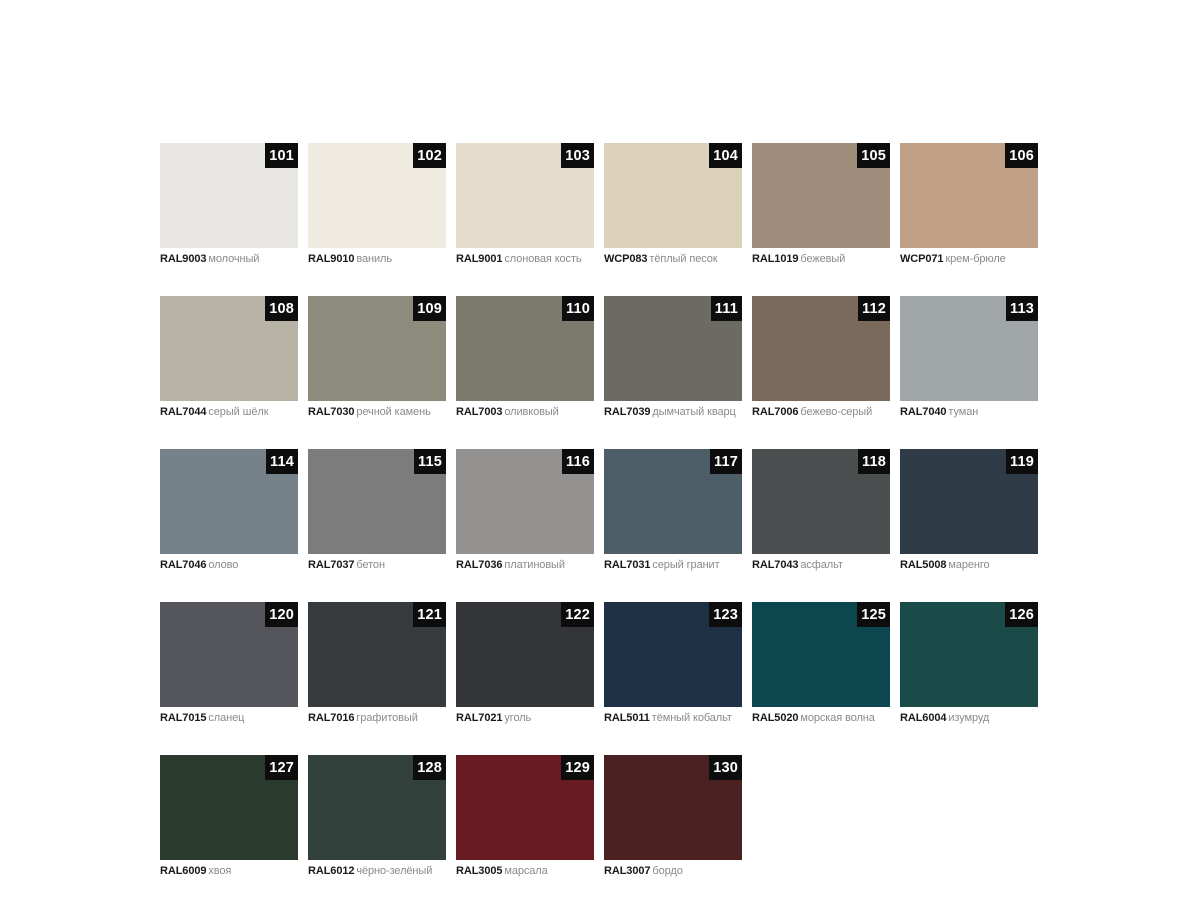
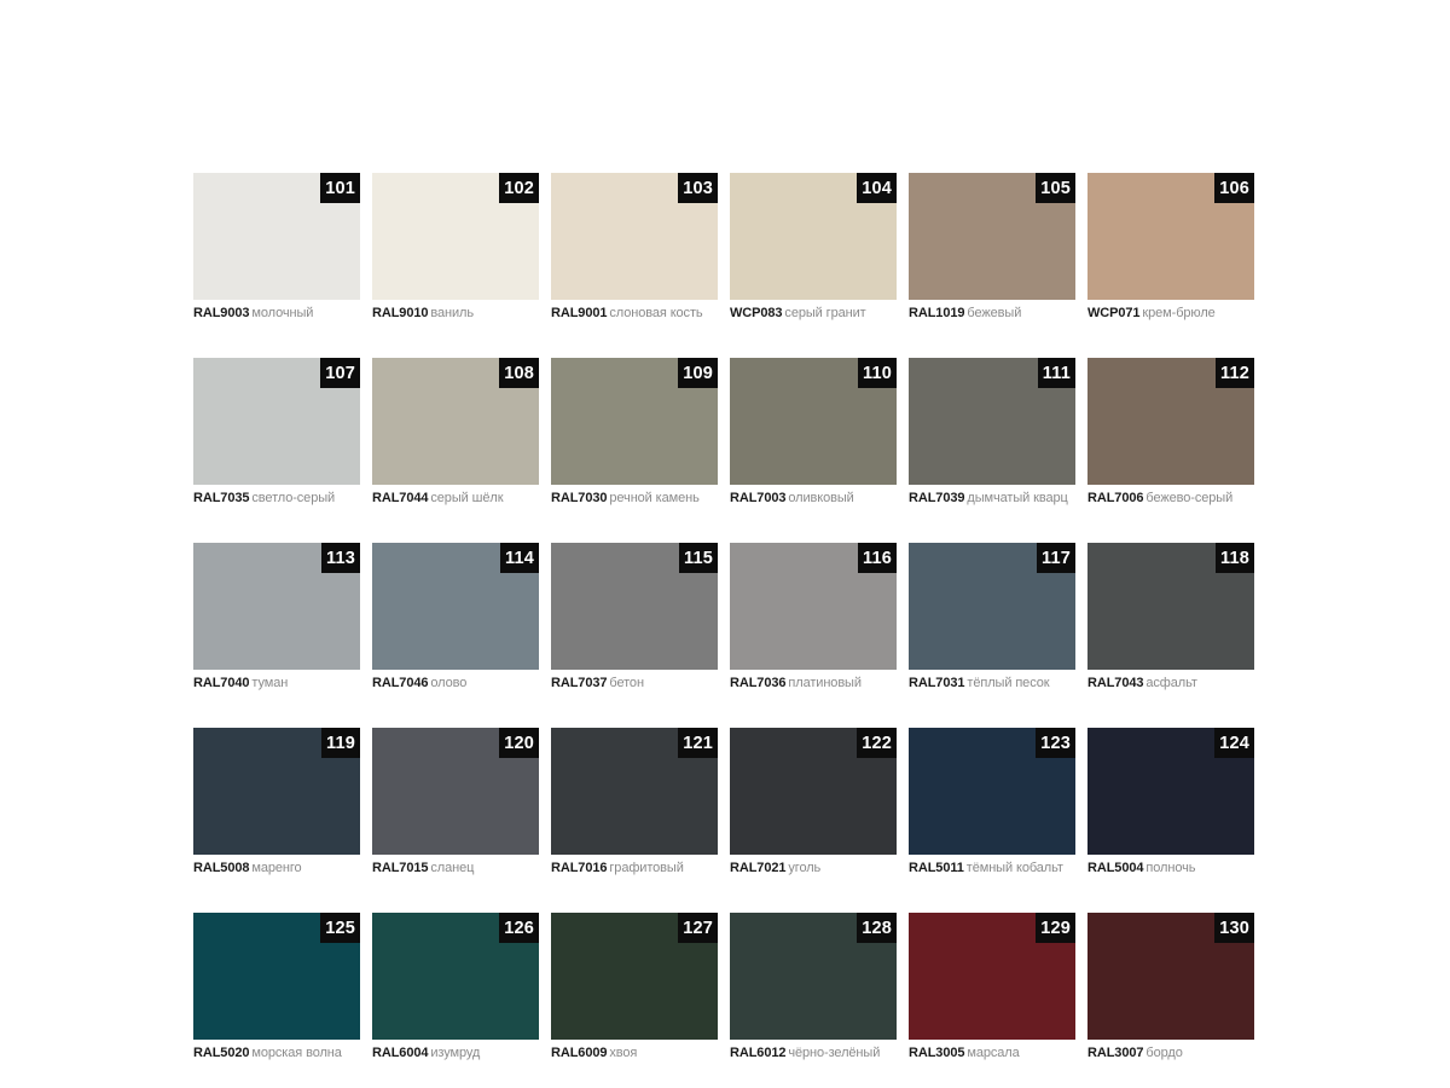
  101
  RAL9003 молочный
  102
  RAL9010 ваниль
  103
  RAL9001 слоновая кость
  104
- WCP083 тёплый песок
+ WCP083 серый гранит
  105
  RAL1019 бежевый
  106
  WCP071 крем-брюле
+ 107
+ RAL7035 светло-серый
  108
  RAL7044 серый шёлк
  109
  RAL7030 речной камень
  110
  RAL7003 оливковый
  111
  RAL7039 дымчатый кварц
  112
  RAL7006 бежево-серый
  113
  RAL7040 туман
  114
  RAL7046 олово
  115
  RAL7037 бетон
  116
  RAL7036 платиновый
  117
- RAL7031 серый гранит
+ RAL7031 тёплый песок
  118
  RAL7043 асфальт
  119
  RAL5008 маренго
  120
  RAL7015 сланец
  121
  RAL7016 графитовый
  122
  RAL7021 уголь
  123
  RAL5011 тёмный кобальт
+ 124
+ RAL5004 полночь
  125
  RAL5020 морская волна
  126
  RAL6004 изумруд
  127
  RAL6009 хвоя
  128
  RAL6012 чёрно-зелёный
  129
  RAL3005 марсала
  130
  RAL3007 бордо
